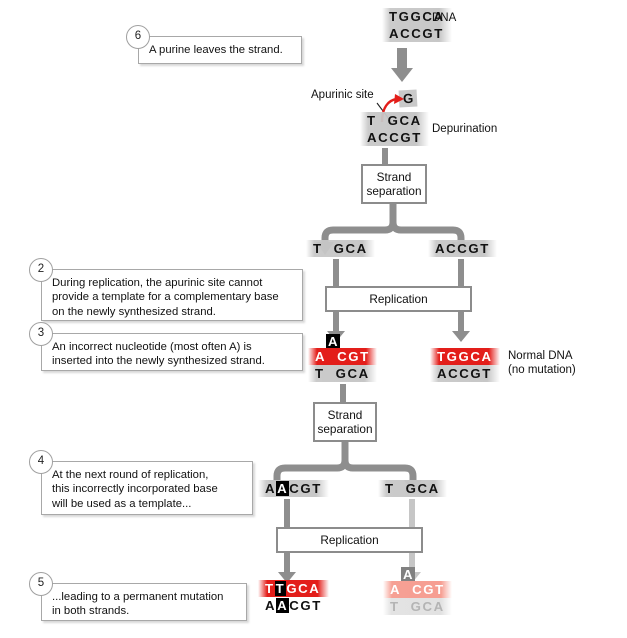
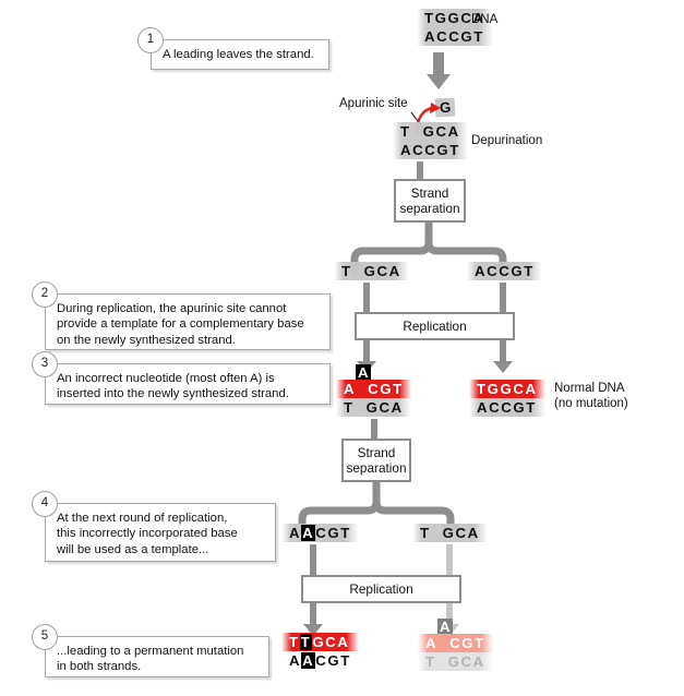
  TGGCA
  ACCGT
  DNA
- 6
+ 1
- A purine leaves the strand.
+ A leading leaves the strand.
  Apurinic site
  T GCA
  ACCGT
  Depurination
  Strand
  separation
  T GCA
  ACCGT
  2
  During replication, the apurinic site cannot
  provide a template for a complementary base
  on the newly synthesized strand.
  Replication
  3
  An incorrect nucleotide (most often A) is
  inserted into the newly synthesized strand.
  A
  A CGT
  T GCA
  TGGCA
  ACCGT
  Normal DNA
  (no mutation)
  Strand
  separation
  4
  At the next round of replication,
  this incorrectly incorporated base
  will be used as a template...
  AACGT
  T GCA
  Replication
  5
  ...leading to a permanent mutation
  in both strands.
  TTGCA
  AACGT
  A
  A CGT
  T GCA
